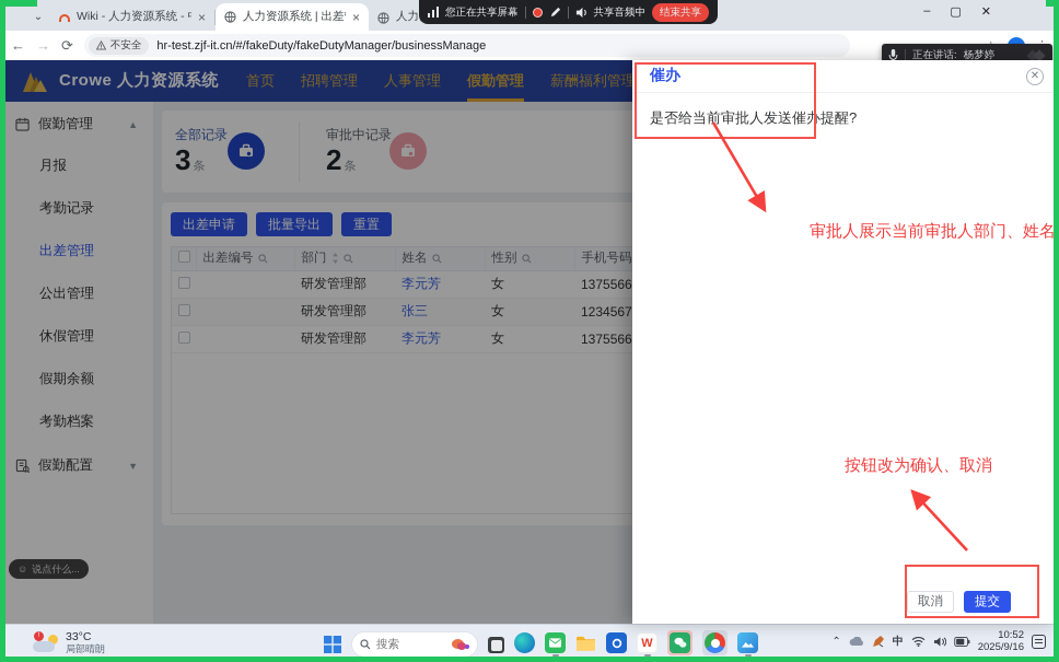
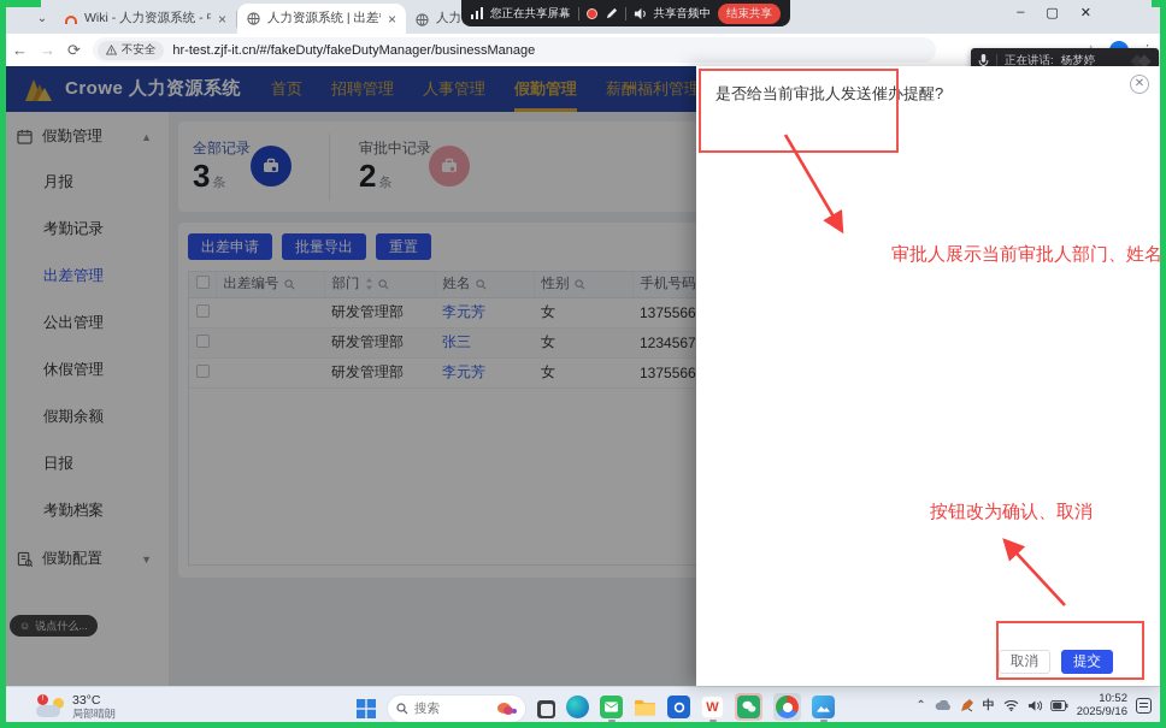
  ⌄
  Wiki - 人力资源系统 -
  ×
  人力资源系统 | 出差
  ×
  –
  ▢
  ✕
  您正在共享屏幕
  共享音频中
  结束共享
  ←
  →
  ⟳
  不安全
  hr-test.zjf-it.cn/#/fakeDuty/fakeDutyManager/businessManage
  正在讲话:
  杨梦婷
  Crowe 人力资源系统
  首页
  招聘管理
  人事管理
  假勤管理
  薪酬福利管理
  假勤管理
  ▲
  月报
  考勤记录
  出差管理
  公出管理
  休假管理
  假期余额
+ 日报
  考勤档案
  假勤配置
  ▼
  ☺
  说点什么...
  全部记录
  3 条
  审批中记录
  2 条
  出差申请
  批量导出
  重置
  	出差编号	部门	姓名	性别	手机号码
  		研发管理部	李元芳	女	1375566
  		研发管理部	张三	女	1234567
  		研发管理部	李元芳	女	1375566
- 催办
  ✕
  是否给当前审批人发送催办提醒?
  取消
  提交
  审批人展示当前审批人部门、姓名
  按钮改为确认、取消
  33°C
  局部晴朗
  搜索
  W
  ⌃
  中
  10:52
  2025/9/16
